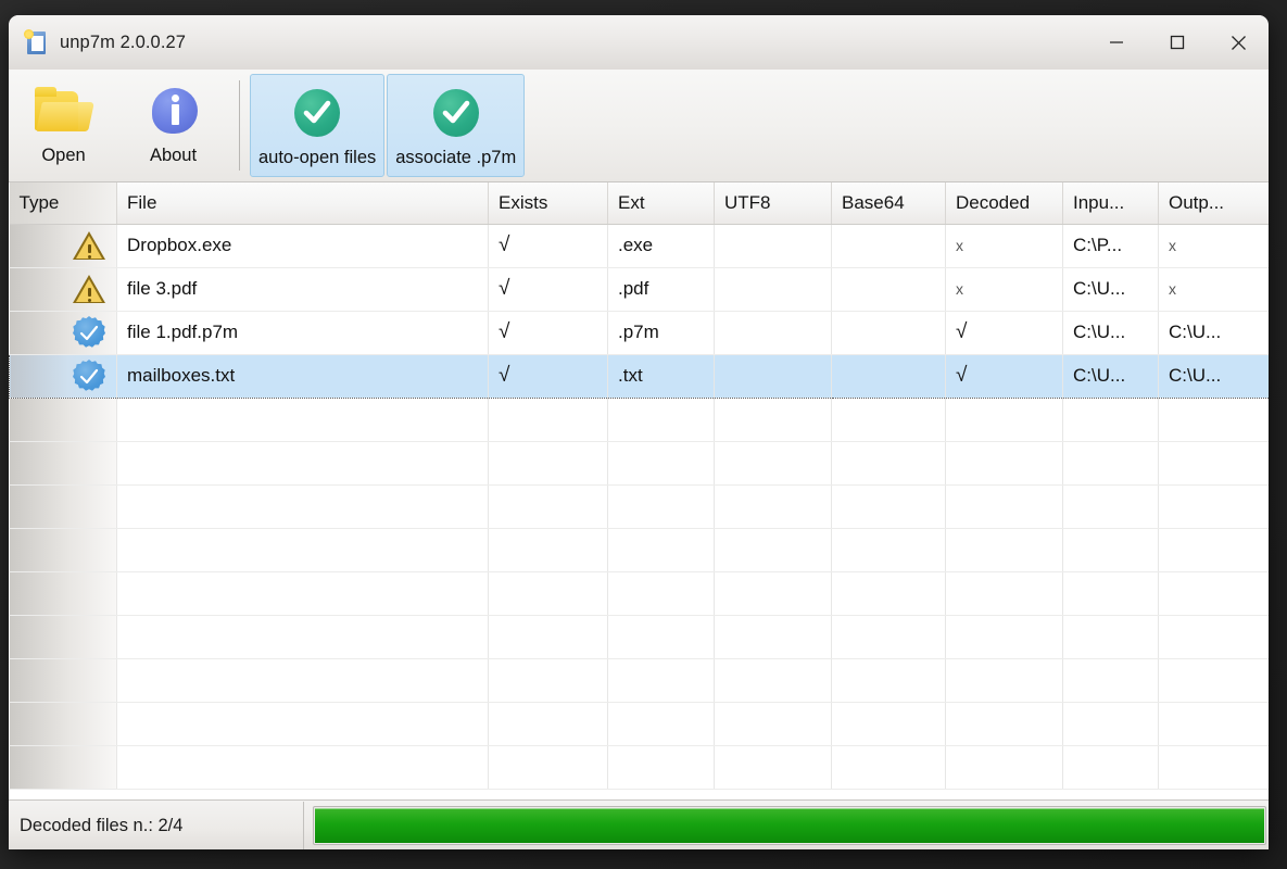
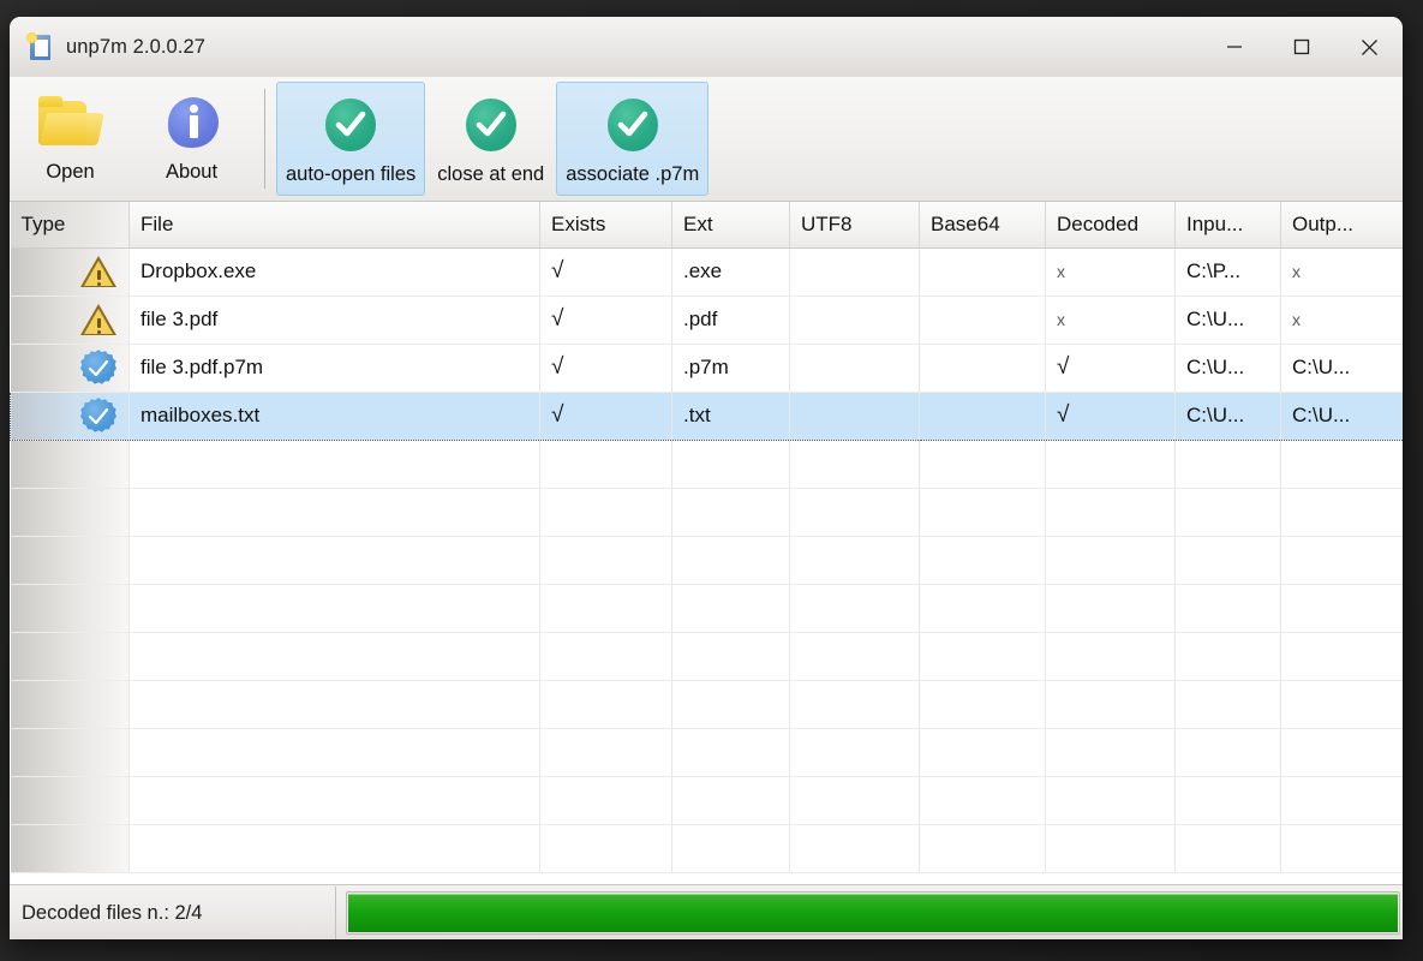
  unp7m 2.0.0.27
  Open
  About
  auto-open files
+ close at end
  associate .p7m
  Type	File	Exists	Ext	UTF8	Base64	Decoded	Inpu...	Outp...
  	Dropbox.exe	√	.exe			x	C:\P...	x
  	file 3.pdf	√	.pdf			x	C:\U...	x
- 	file 1.pdf.p7m	√	.p7m			√	C:\U...	C:\U...
+ 	file 3.pdf.p7m	√	.p7m			√	C:\U...	C:\U...
  	mailboxes.txt	√	.txt			√	C:\U...	C:\U...
  Decoded files n.: 2/4
